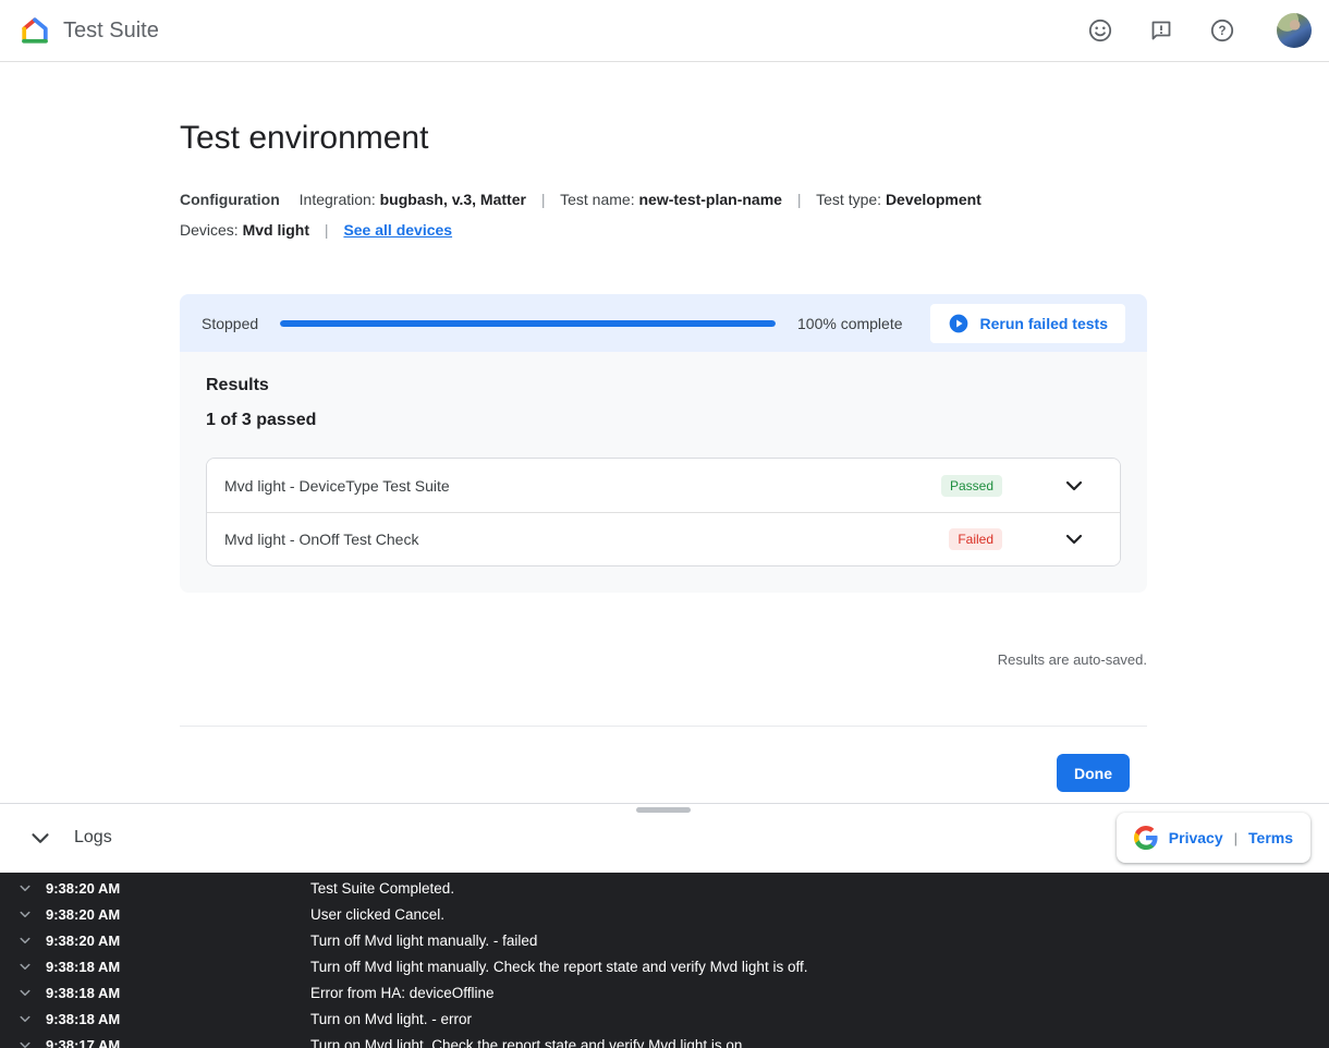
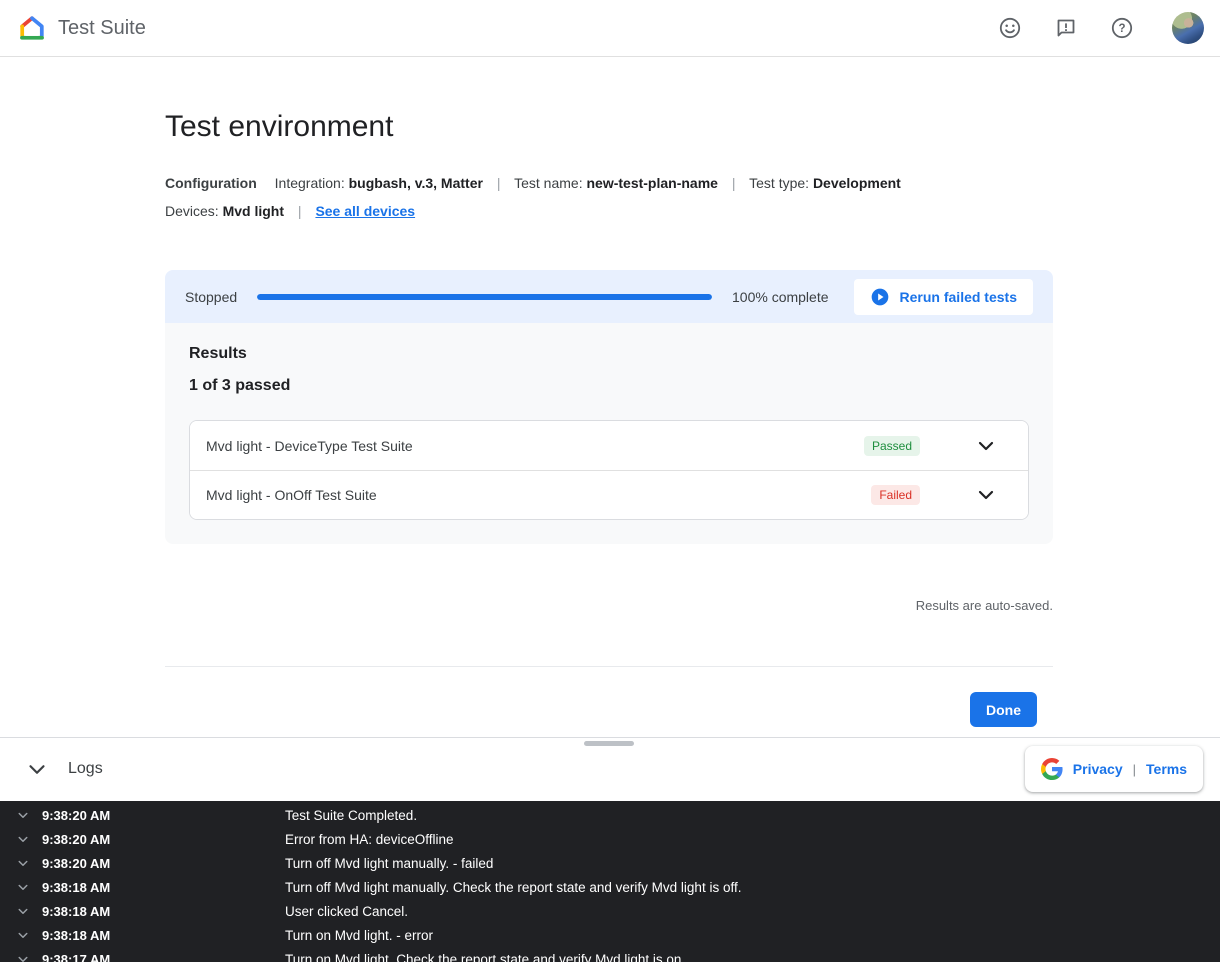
  Test Suite
  ?
  Test environment
  Configuration Integration: bugbash, v.3, Matter | Test name: new-test-plan-name | Test type: Development
  Devices: Mvd light | See all devices
  Stopped
  100% complete
  Rerun failed tests
  Results
  1 of 3 passed
  Mvd light - DeviceType Test Suite
  Passed
- Mvd light - OnOff Test Check
+ Mvd light - OnOff Test Suite
  Failed
  Results are auto-saved.
  Done
  Logs
  Privacy
  |
  Terms
  9:38:20 AM
  Test Suite Completed.
  9:38:20 AM
- User clicked Cancel.
+ Error from HA: deviceOffline
  9:38:20 AM
  Turn off Mvd light manually. - failed
  9:38:18 AM
  Turn off Mvd light manually. Check the report state and verify Mvd light is off.
  9:38:18 AM
- Error from HA: deviceOffline
+ User clicked Cancel.
  9:38:18 AM
  Turn on Mvd light. - error
  9:38:17 AM
  Turn on Mvd light. Check the report state and verify Mvd light is on.
